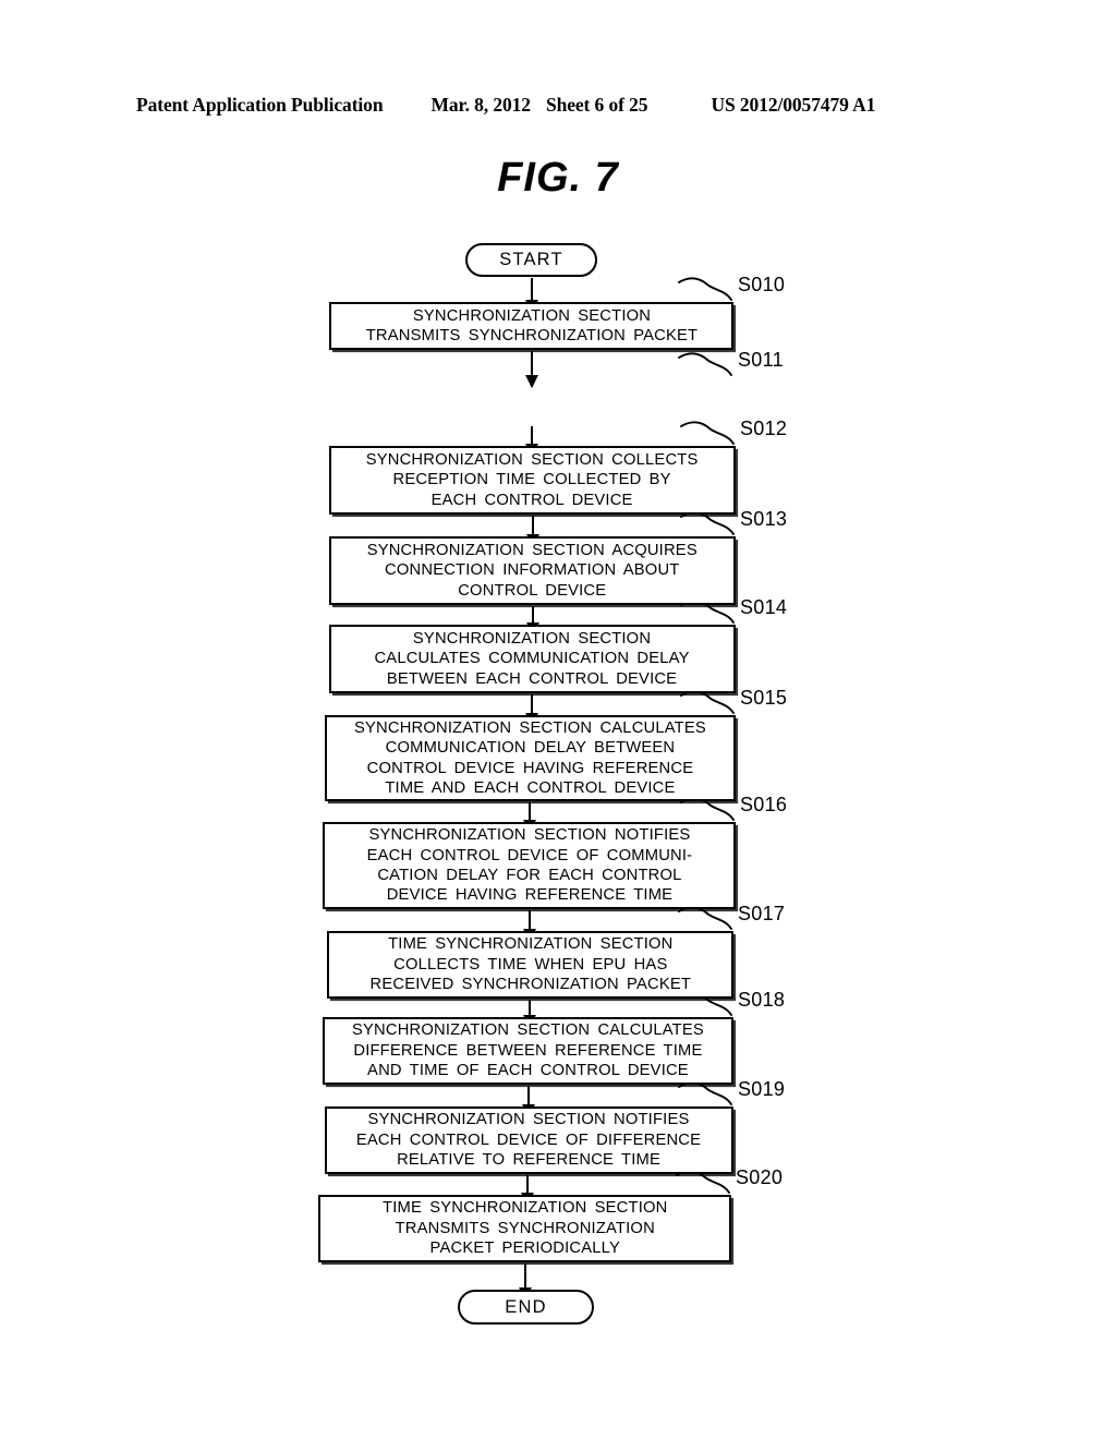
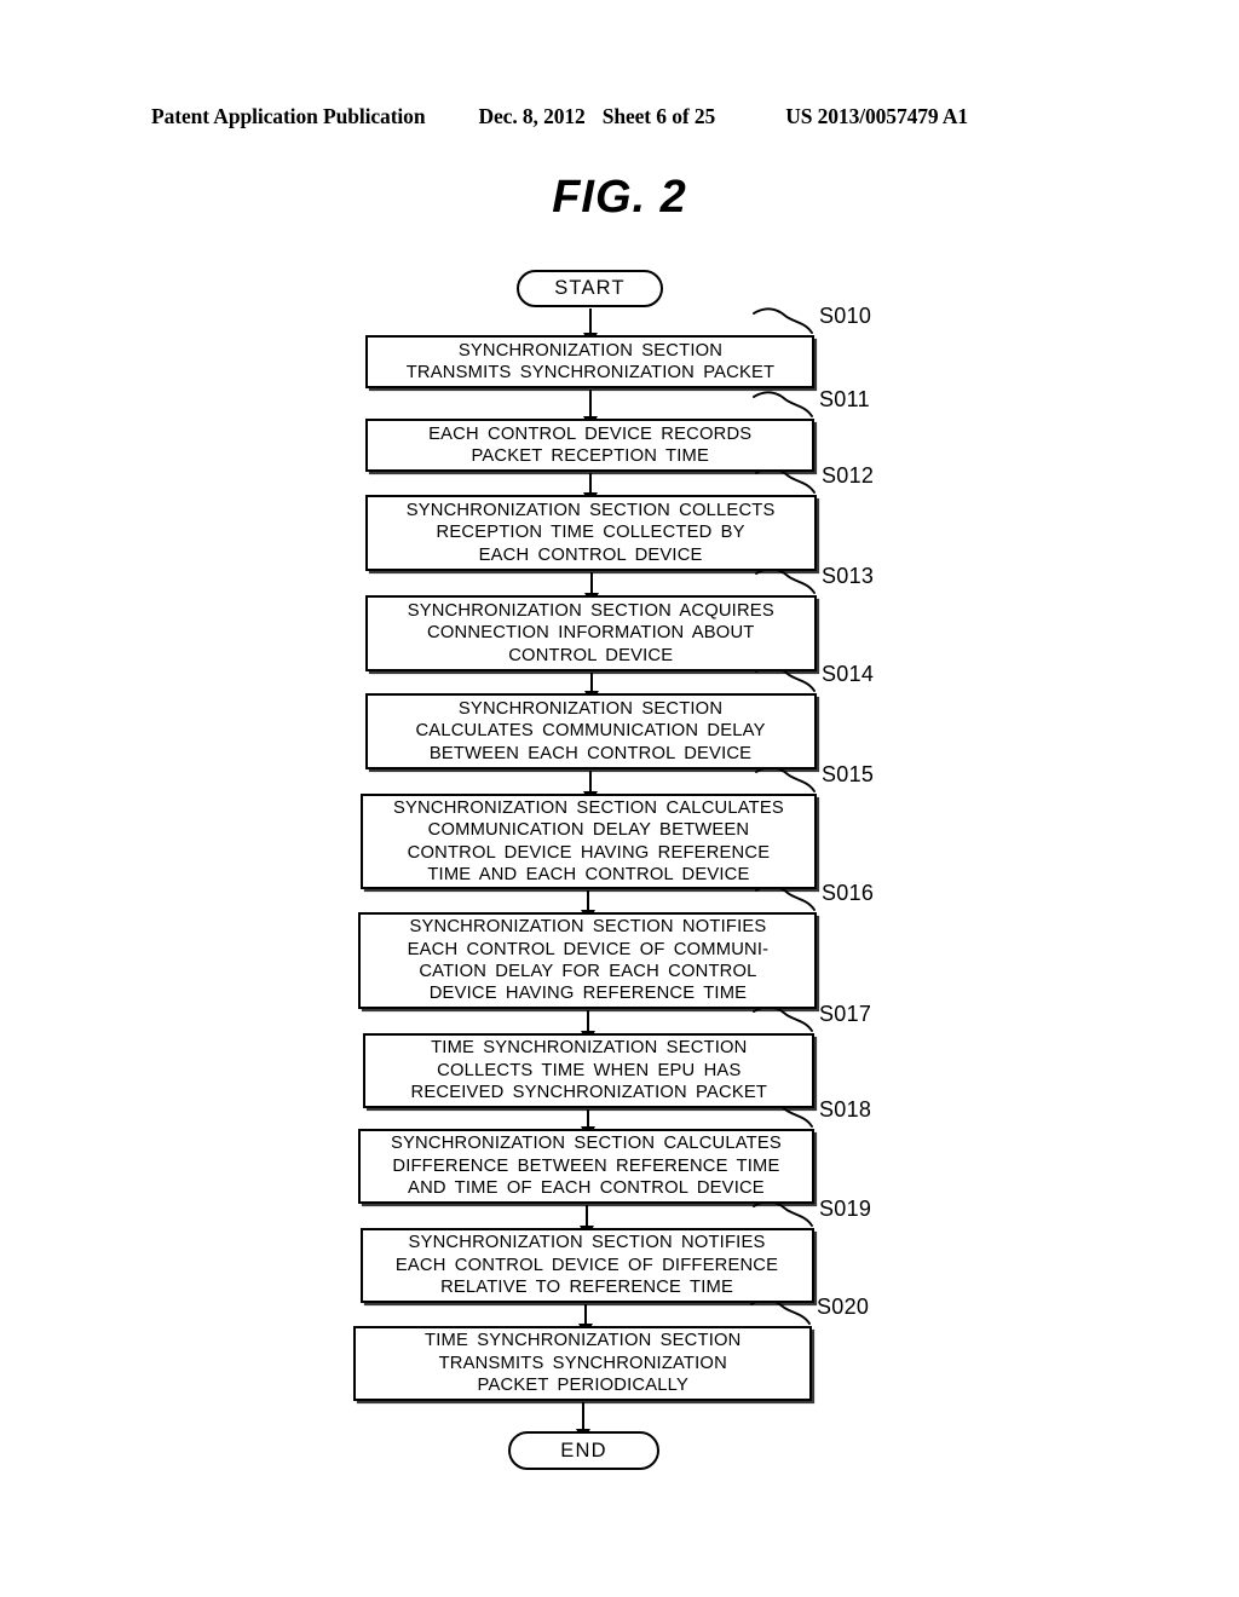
  Patent Application Publication
- Mar. 8, 2012 Sheet 6 of 25
+ Dec. 8, 2012 Sheet 6 of 25
- US 2012/0057479 A1
+ US 2013/0057479 A1
- FIG. 7
+ FIG. 2
  START
  END
  SYNCHRONIZATION SECTION
  TRANSMITS SYNCHRONIZATION PACKET
  S010
+ EACH CONTROL DEVICE RECORDS
+ PACKET RECEPTION TIME
  S011
  SYNCHRONIZATION SECTION COLLECTS
  RECEPTION TIME COLLECTED BY
  EACH CONTROL DEVICE
  S012
  SYNCHRONIZATION SECTION ACQUIRES
  CONNECTION INFORMATION ABOUT
  CONTROL DEVICE
  S013
  SYNCHRONIZATION SECTION
  CALCULATES COMMUNICATION DELAY
  BETWEEN EACH CONTROL DEVICE
  S014
  SYNCHRONIZATION SECTION CALCULATES
  COMMUNICATION DELAY BETWEEN
  CONTROL DEVICE HAVING REFERENCE
  TIME AND EACH CONTROL DEVICE
  S015
  SYNCHRONIZATION SECTION NOTIFIES
  EACH CONTROL DEVICE OF COMMUNI-
  CATION DELAY FOR EACH CONTROL
  DEVICE HAVING REFERENCE TIME
  S016
  TIME SYNCHRONIZATION SECTION
  COLLECTS TIME WHEN EPU HAS
  RECEIVED SYNCHRONIZATION PACKET
  S017
  SYNCHRONIZATION SECTION CALCULATES
  DIFFERENCE BETWEEN REFERENCE TIME
  AND TIME OF EACH CONTROL DEVICE
  S018
  SYNCHRONIZATION SECTION NOTIFIES
  EACH CONTROL DEVICE OF DIFFERENCE
  RELATIVE TO REFERENCE TIME
  S019
  TIME SYNCHRONIZATION SECTION
  TRANSMITS SYNCHRONIZATION
  PACKET PERIODICALLY
  S020
